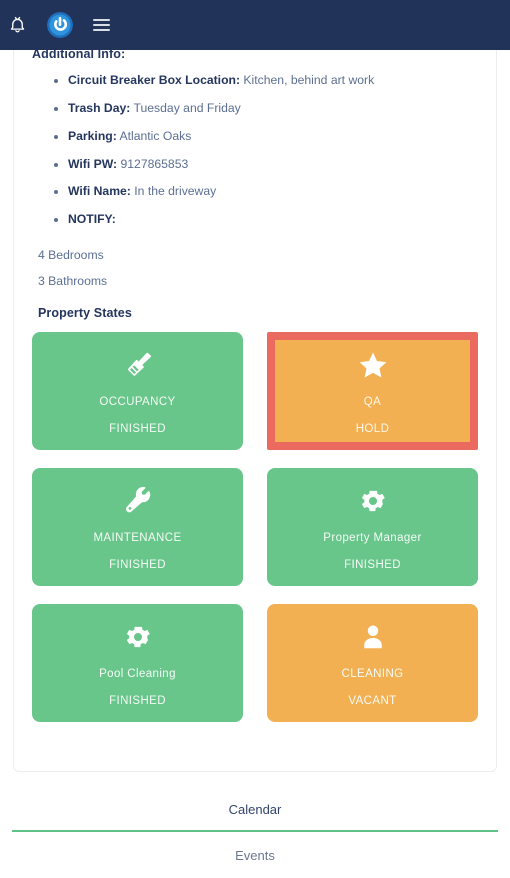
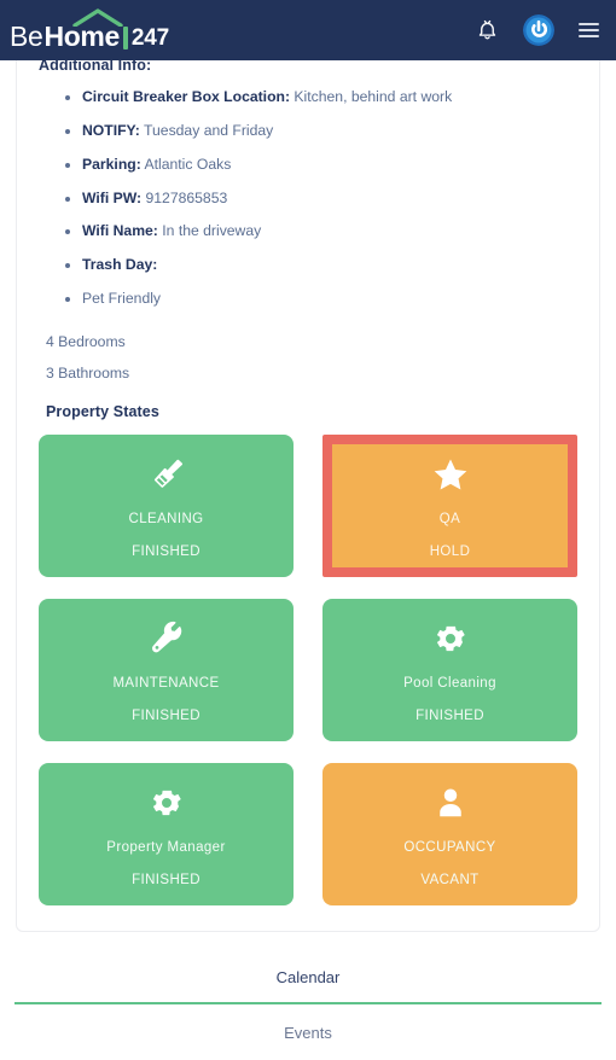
  Additional Info:
  Circuit Breaker Box Location: Kitchen, behind art work
- Trash Day: Tuesday and Friday
+ NOTIFY: Tuesday and Friday
  Parking: Atlantic Oaks
  Wifi PW: 9127865853
  Wifi Name: In the driveway
- NOTIFY:
+ Trash Day:
+ Pet Friendly
  4 Bedrooms
  3 Bathrooms
  Property States
- OCCUPANCY
+ CLEANING
  FINISHED
  QA
  HOLD
  MAINTENANCE
  FINISHED
- Property Manager
+ Pool Cleaning
  FINISHED
- Pool Cleaning
+ Property Manager
  FINISHED
- CLEANING
+ OCCUPANCY
  VACANT
+ Be
+ Home
+ 247
  Calendar
  Events
